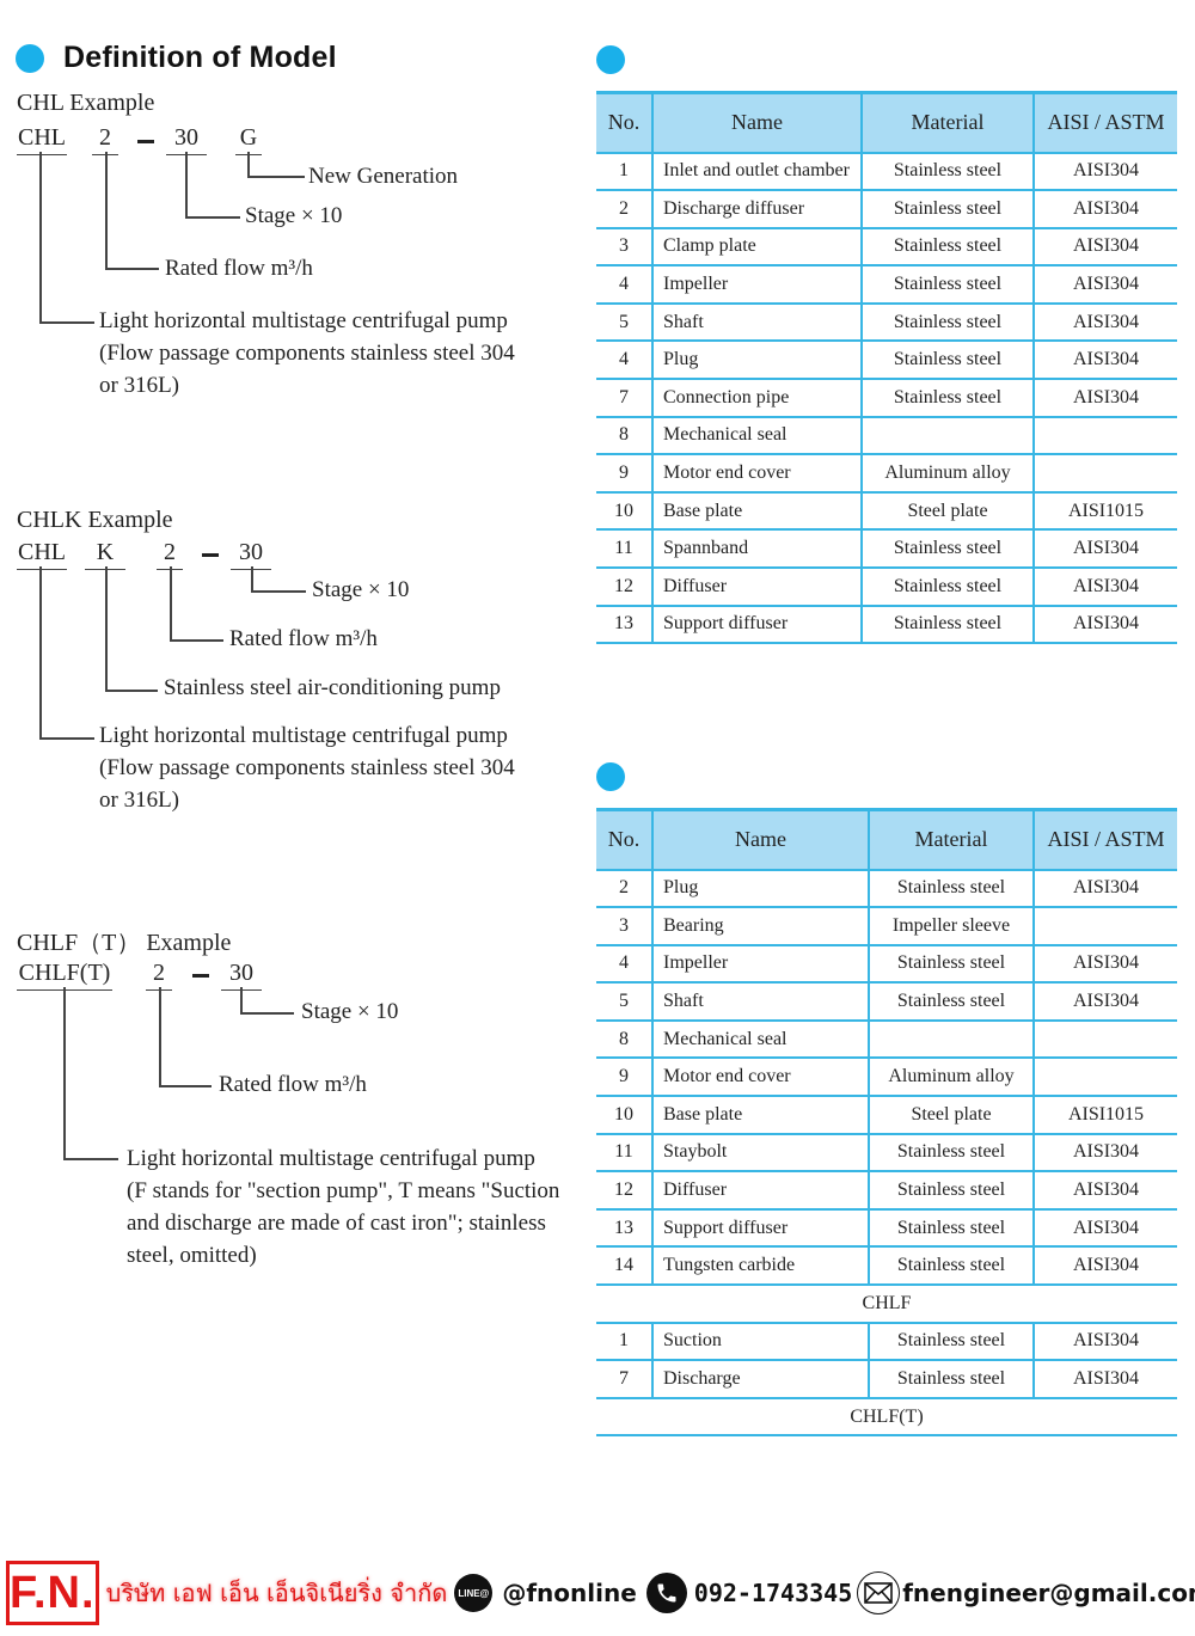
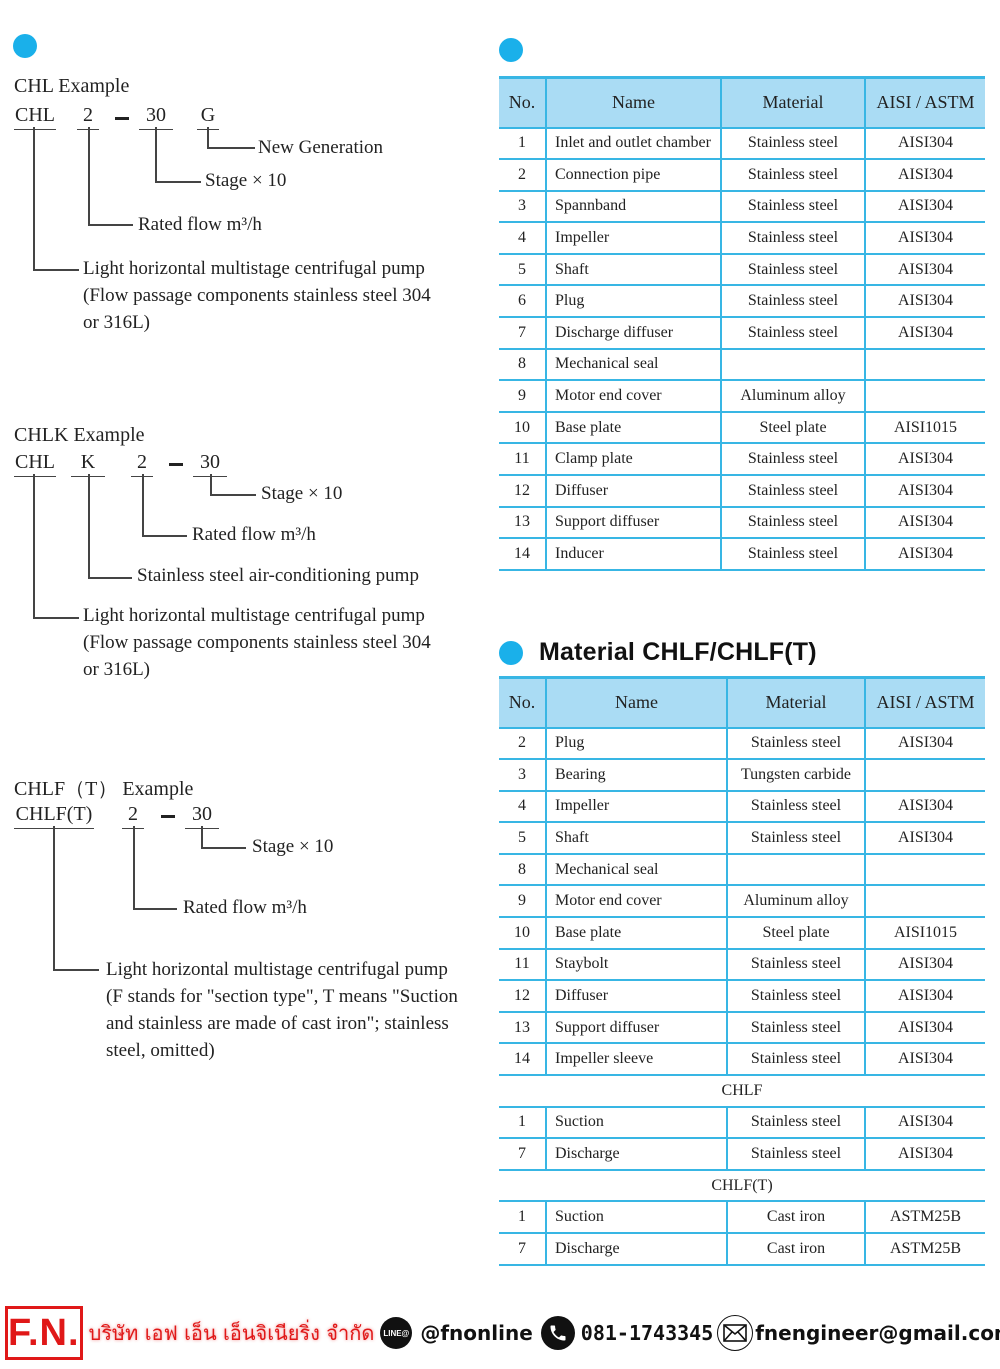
- Definition of Model
  CHL Example
  CHL
  2
  30
  G
  New Generation
  Stage × 10
  Rated flow m³/h
  Light horizontal multistage centrifugal pump
  (Flow passage components stainless steel 304
  or 316L)
  CHLK Example
  CHL
  K
  2
  30
  Stage × 10
  Rated flow m³/h
  Stainless steel air-conditioning pump
  Light horizontal multistage centrifugal pump
  (Flow passage components stainless steel 304
  or 316L)
  CHLF（T） Example
  CHLF(T)
  2
  30
  Stage × 10
  Rated flow m³/h
  Light horizontal multistage centrifugal pump
- (F stands for "section pump", T means "Suction
+ (F stands for "section type", T means "Suction
- and discharge are made of cast iron"; stainless
+ and stainless are made of cast iron"; stainless
  steel, omitted)
  No.	Name	Material	AISI / ASTM
  1	Inlet and outlet chamber	Stainless steel	AISI304
- 2	Discharge diffuser	Stainless steel	AISI304
+ 2	Connection pipe	Stainless steel	AISI304
- 3	Clamp plate	Stainless steel	AISI304
+ 3	Spannband	Stainless steel	AISI304
  4	Impeller	Stainless steel	AISI304
  5	Shaft	Stainless steel	AISI304
- 4	Plug	Stainless steel	AISI304
+ 6	Plug	Stainless steel	AISI304
- 7	Connection pipe	Stainless steel	AISI304
+ 7	Discharge diffuser	Stainless steel	AISI304
  8	Mechanical seal
  9	Motor end cover	Aluminum alloy
  10	Base plate	Steel plate	AISI1015
- 11	Spannband	Stainless steel	AISI304
+ 11	Clamp plate	Stainless steel	AISI304
  12	Diffuser	Stainless steel	AISI304
  13	Support diffuser	Stainless steel	AISI304
+ 14	Inducer	Stainless steel	AISI304
+ Material CHLF/CHLF(T)
  No.	Name	Material	AISI / ASTM
  2	Plug	Stainless steel	AISI304
- 3	Bearing	Impeller sleeve
+ 3	Bearing	Tungsten carbide
  4	Impeller	Stainless steel	AISI304
  5	Shaft	Stainless steel	AISI304
  8	Mechanical seal
  9	Motor end cover	Aluminum alloy
  10	Base plate	Steel plate	AISI1015
  11	Staybolt	Stainless steel	AISI304
  12	Diffuser	Stainless steel	AISI304
  13	Support diffuser	Stainless steel	AISI304
- 14	Tungsten carbide	Stainless steel	AISI304
+ 14	Impeller sleeve	Stainless steel	AISI304
  CHLF
  1	Suction	Stainless steel	AISI304
  7	Discharge	Stainless steel	AISI304
  CHLF(T)
+ 1	Suction	Cast iron	ASTM25B
+ 7	Discharge	Cast iron	ASTM25B
  F.N.
  บริษัท เอฟ เอ็น เอ็นจิเนียริ่ง จำกัด
  LINE@
  @fnonline
- 092-1743345
+ 081-1743345
  fnengineer@gmail.co
